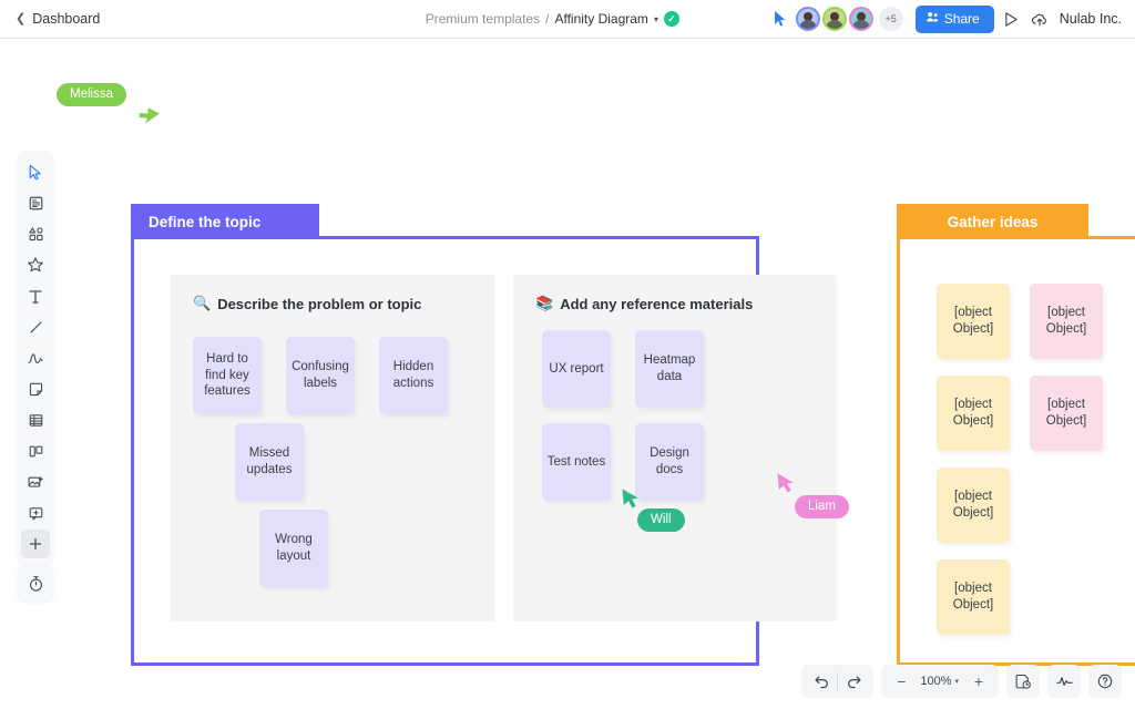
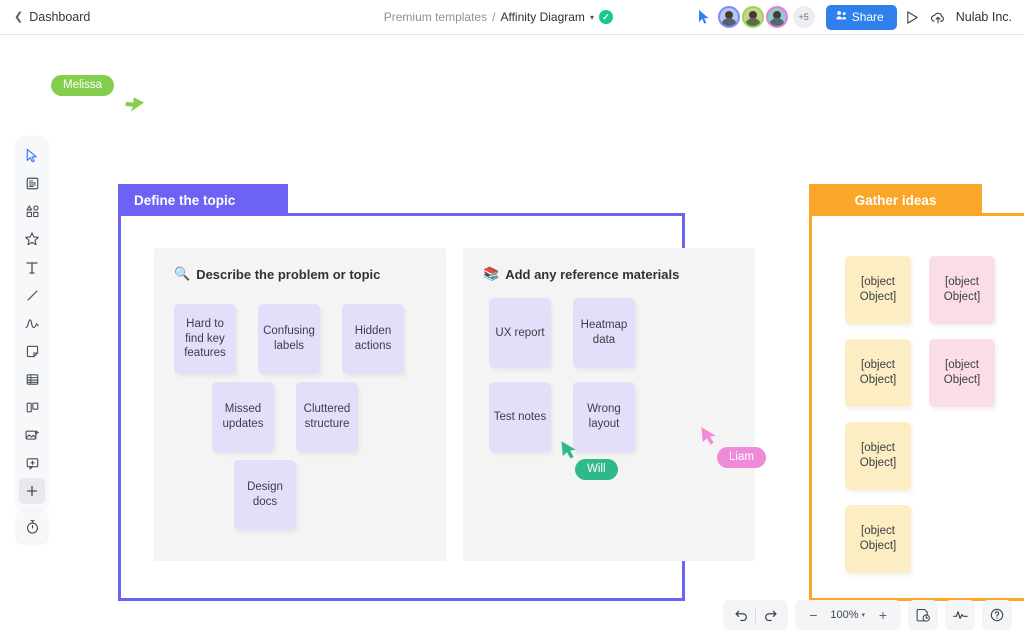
  ❮
  Dashboard
  Premium templates
  /
  Affinity Diagram
  ▾
  ✓
  +5
  Share
  Nulab Inc.
  Define the topic
  🔍
  Describe the problem or topic
  Hard to find key features
  Confusing labels
  Hidden actions
  Missed updates
+ Cluttered structure
- Wrong layout
+ Design docs
  📚
  Add any reference materials
  UX report
  Heatmap data
  Test notes
- Design docs
+ Wrong layout
  Gather ideas
  [object Object]
  [object Object]
  [object Object]
  [object Object]
  [object Object]
  [object Object]
  Melissa
  Will
  Liam
  −
  100%
  +
